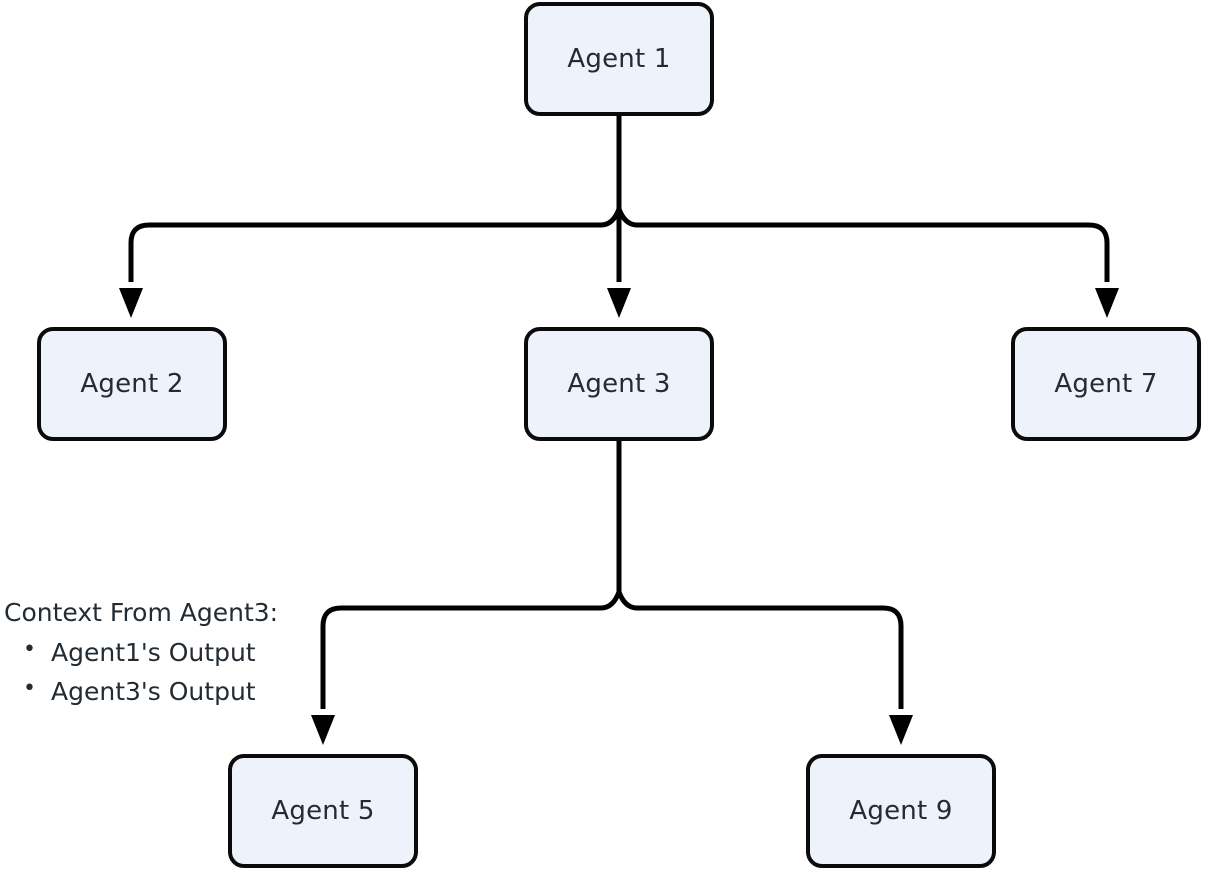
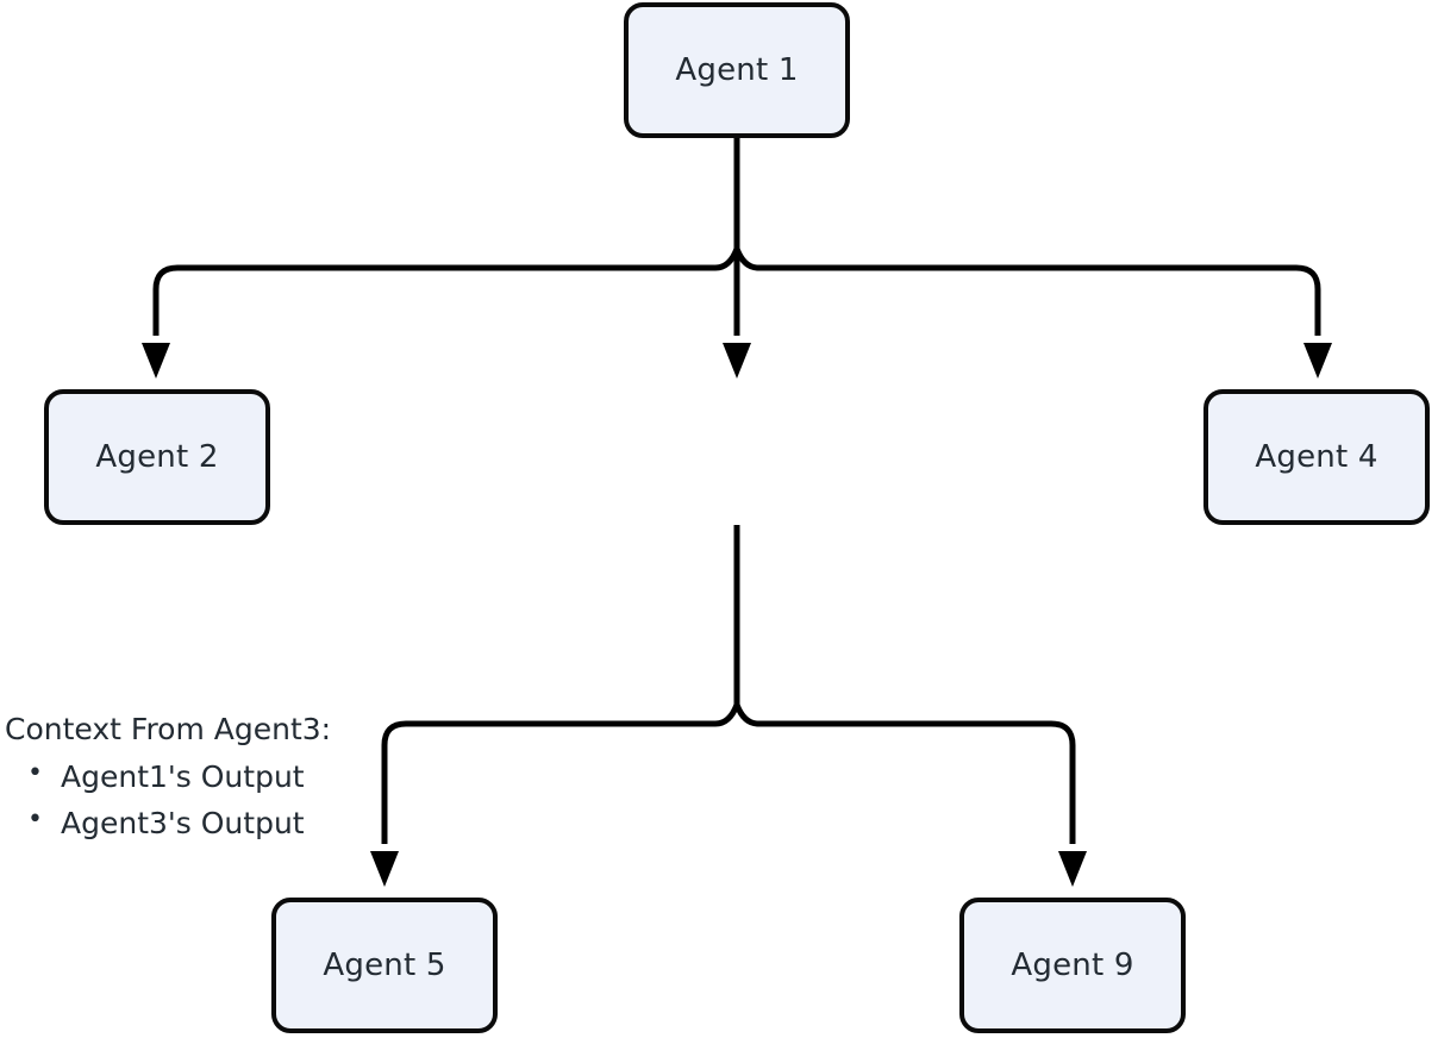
  Agent 1
  Agent 2
- Agent 3
- Agent 7
+ Agent 4
  Agent 5
  Agent 9
  Context From Agent3:
  Agent1's Output
  Agent3's Output
